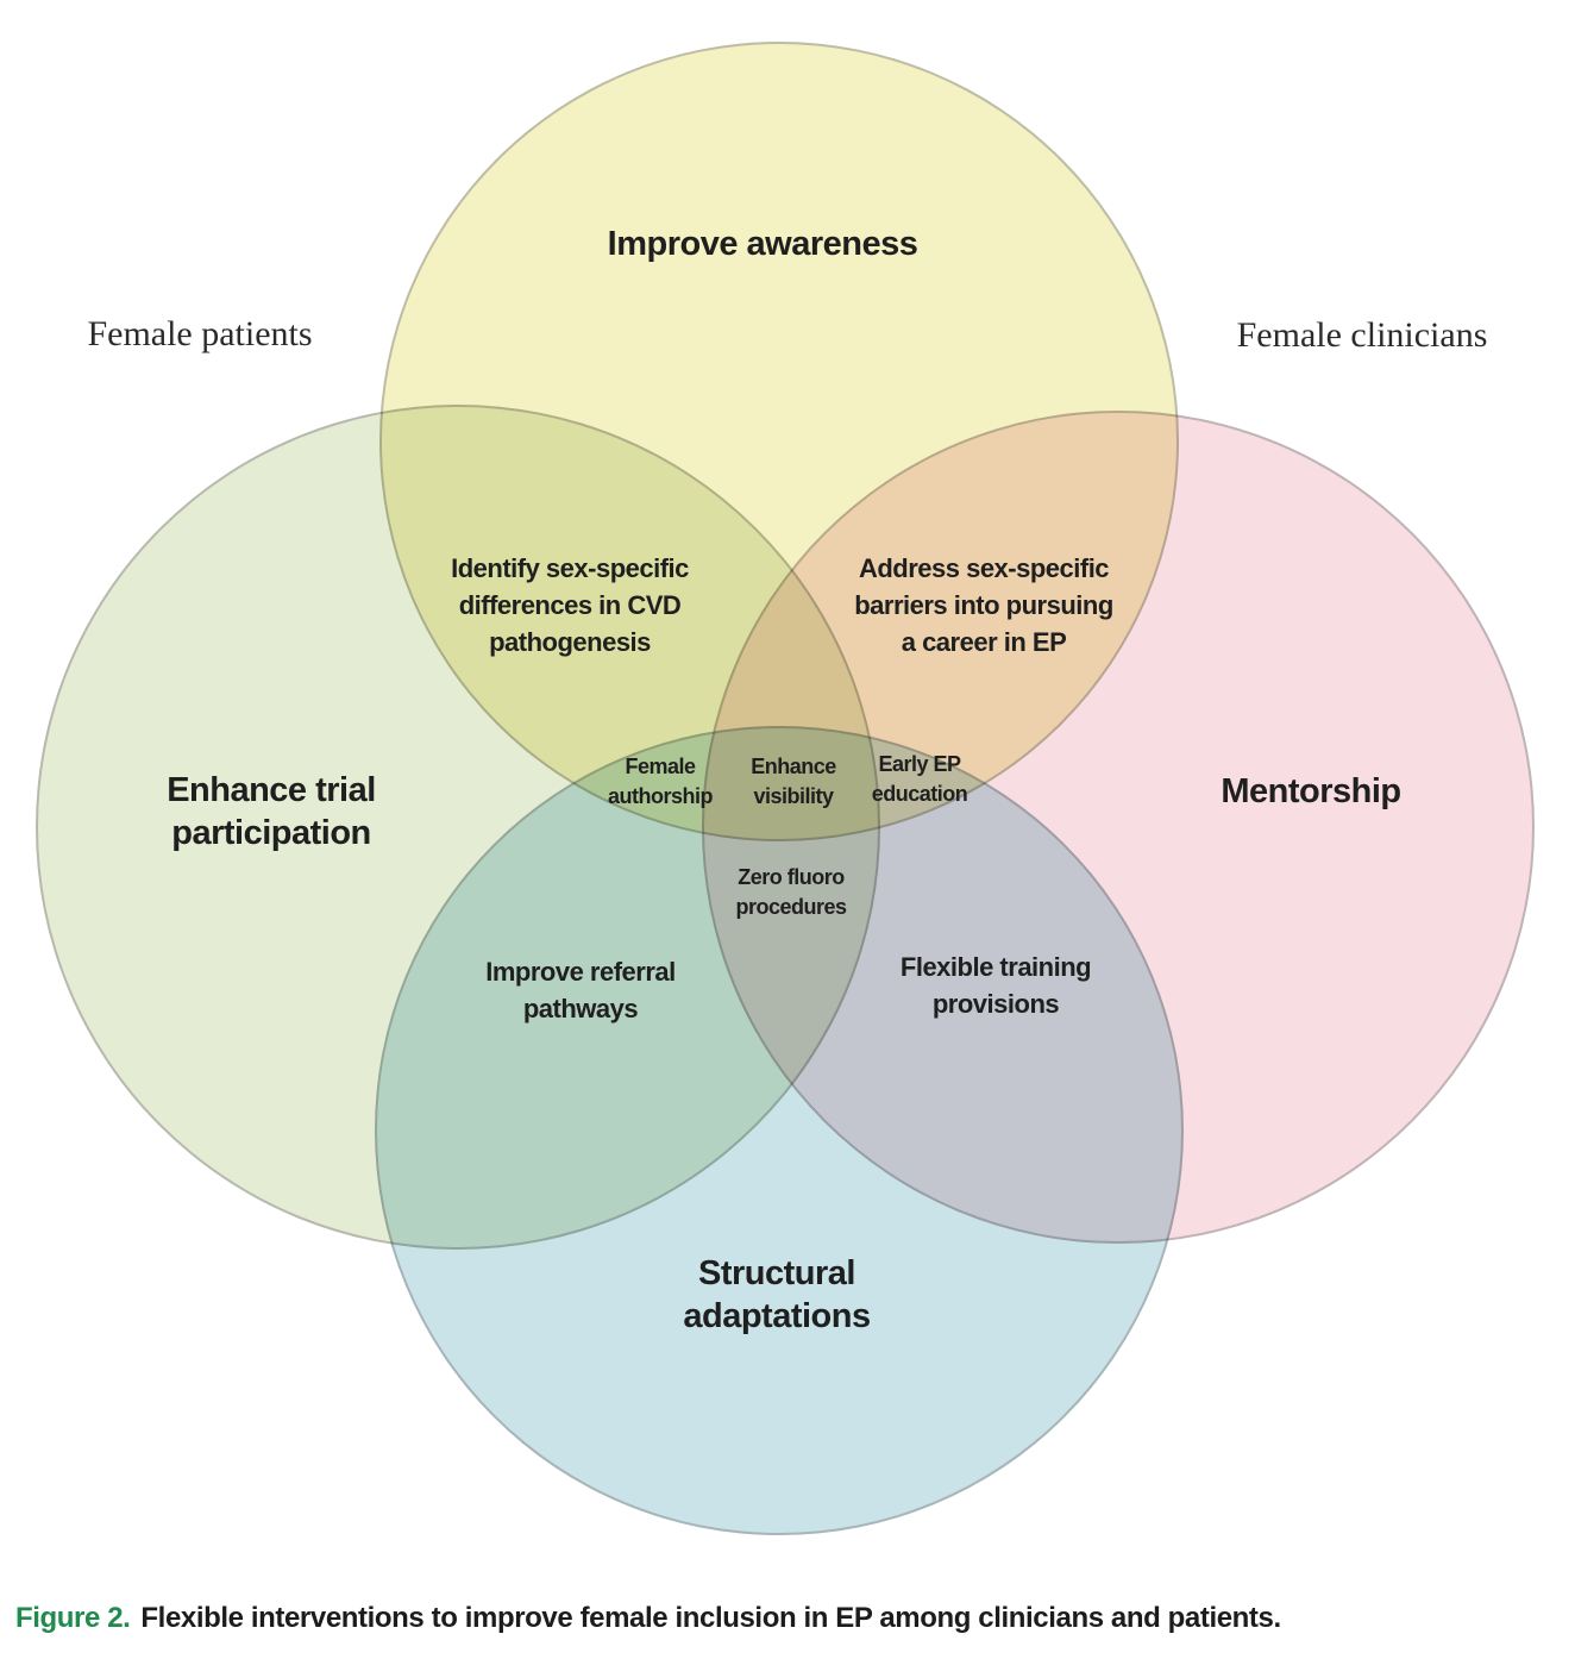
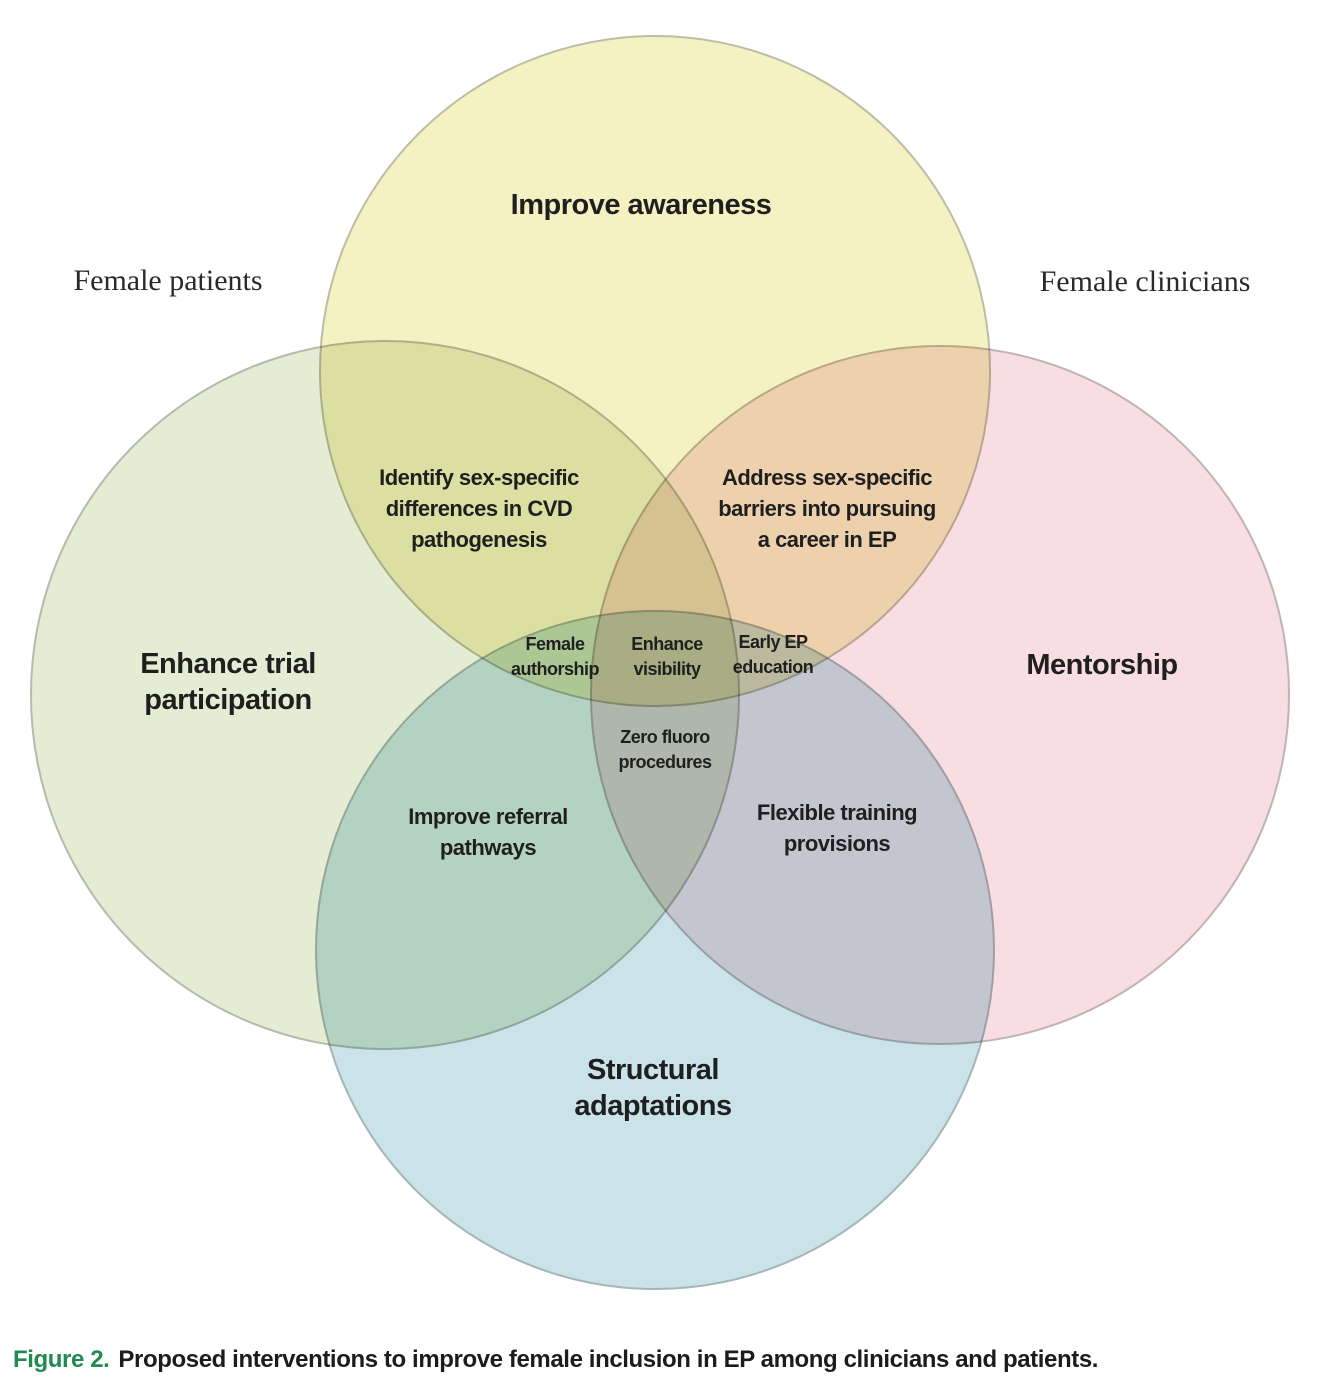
  Female patients
  Female clinicians
  Improve awareness
  Enhance trial
  participation
  Mentorship
  Structural
  adaptations
  Identify sex-specific
  differences in CVD
  pathogenesis
  Address sex-specific
  barriers into pursuing
  a career in EP
  Improve referral
  pathways
  Flexible training
  provisions
  Female
  authorship
  Enhance
  visibility
  Early EP
  education
  Zero fluoro
  procedures
- Figure 2. Flexible interventions to improve female inclusion in EP among clinicians and patients.
+ Figure 2. Proposed interventions to improve female inclusion in EP among clinicians and patients.
